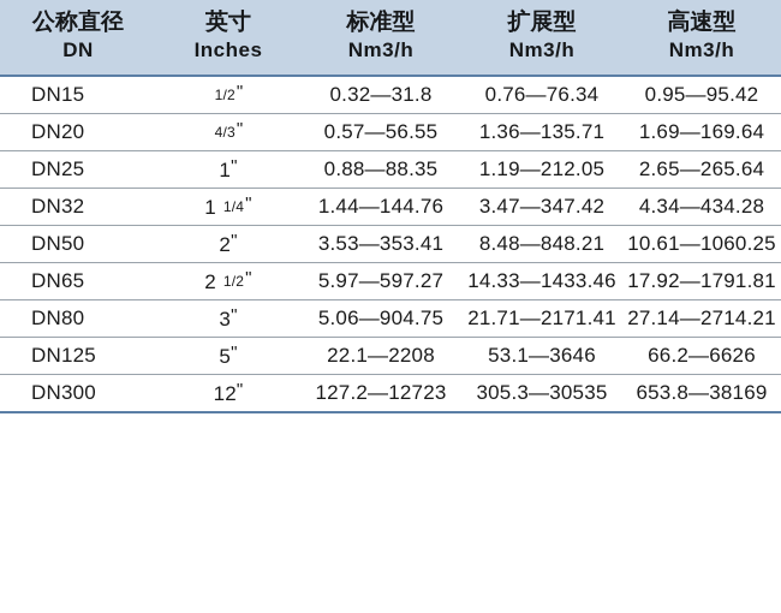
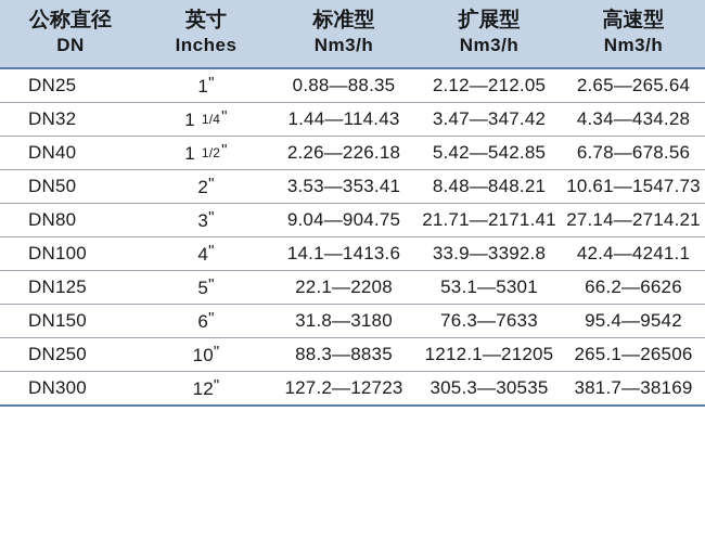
  公称直径 DN	英寸 Inches	标准型 Nm3/h	扩展型 Nm3/h	高速型 Nm3/h
- DN15	1/2"	0.32—31.8	0.76—76.34	0.95—95.42
- DN20	4/3"	0.57—56.55	1.36—135.71	1.69—169.64
- DN25	1"	0.88—88.35	1.19—212.05	2.65—265.64
+ DN25	1"	0.88—88.35	2.12—212.05	2.65—265.64
- DN32	1 1/4"	1.44—144.76	3.47—347.42	4.34—434.28
+ DN32	1 1/4"	1.44—114.43	3.47—347.42	4.34—434.28
+ DN40	1 1/2"	2.26—226.18	5.42—542.85	6.78—678.56
- DN50	2"	3.53—353.41	8.48—848.21	10.61—1060.25
+ DN50	2"	3.53—353.41	8.48—848.21	10.61—1547.73
- DN65	2 1/2"	5.97—597.27	14.33—1433.46	17.92—1791.81
- DN80	3"	5.06—904.75	21.71—2171.41	27.14—2714.21
+ DN80	3"	9.04—904.75	21.71—2171.41	27.14—2714.21
+ DN100	4"	14.1—1413.6	33.9—3392.8	42.4—4241.1
- DN125	5"	22.1—2208	53.1—3646	66.2—6626
+ DN125	5"	22.1—2208	53.1—5301	66.2—6626
+ DN150	6"	31.8—3180	76.3—7633	95.4—9542
+ DN250	10"	88.3—8835	1212.1—21205	265.1—26506
- DN300	12"	127.2—12723	305.3—30535	653.8—38169
+ DN300	12"	127.2—12723	305.3—30535	381.7—38169
